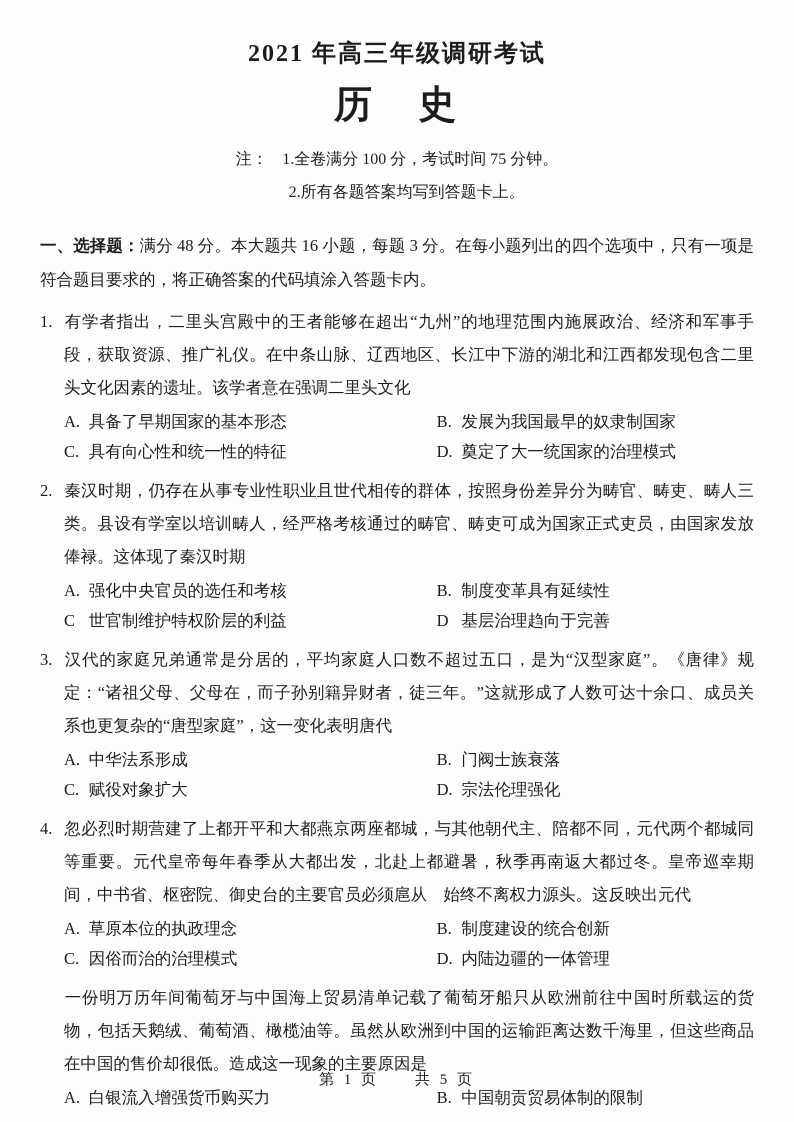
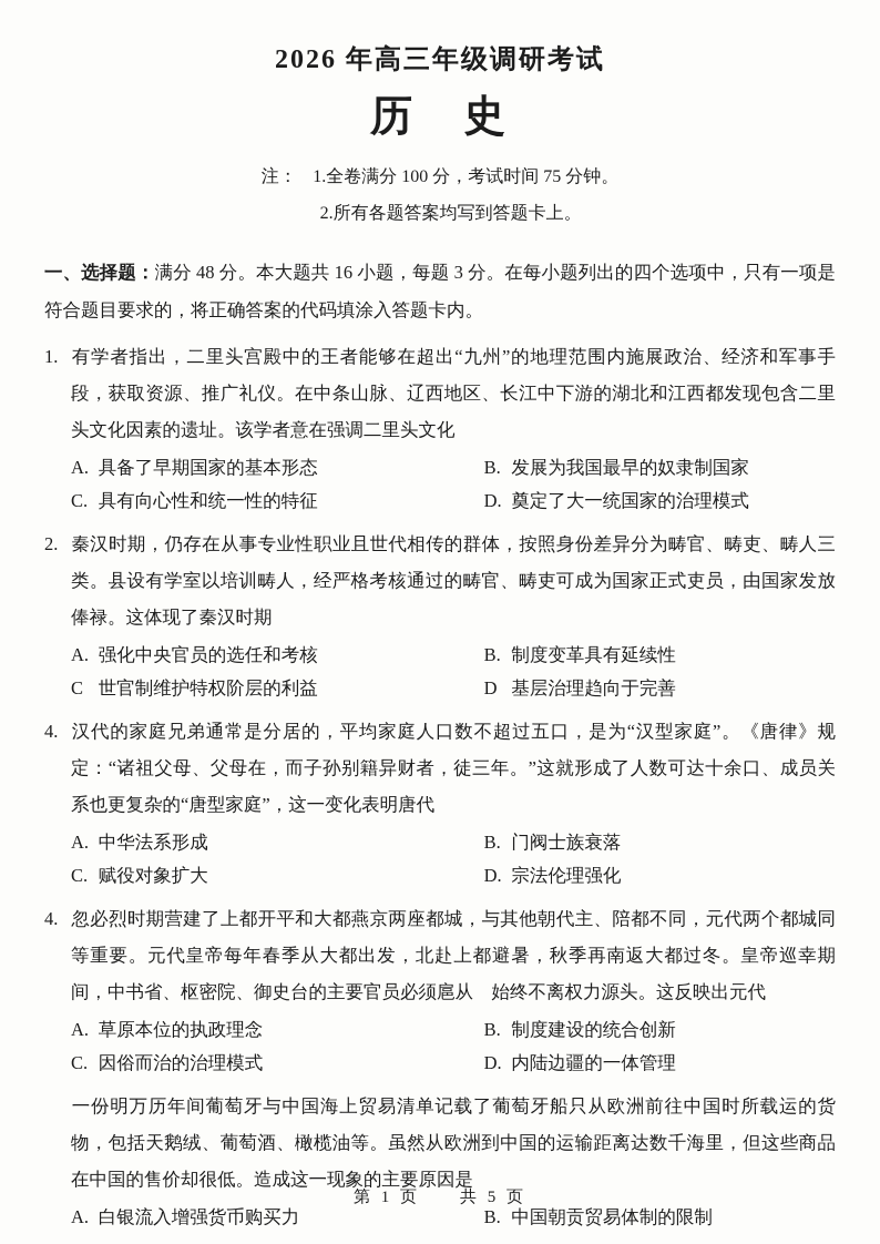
- 2021 年高三年级调研考试
+ 2026 年高三年级调研考试
  历 史
  注： 1.全卷满分 100 分，考试时间 75 分钟。
  2.所有各题答案均写到答题卡上。
  一、选择题：满分 48 分。本大题共 16 小题，每题 3 分。在每小题列出的四个选项中，只有一项是符合题目要求的，将正确答案的代码填涂入答题卡内。
  1. 有学者指出，二里头宫殿中的王者能够在超出“九州”的地理范围内施展政治、经济和军事手段，获取资源、推广礼仪。在中条山脉、辽西地区、长江中下游的湖北和江西都发现包含二里头文化因素的遗址。该学者意在强调二里头文化
  A. 具备了早期国家的基本形态
  B. 发展为我国最早的奴隶制国家
  C. 具有向心性和统一性的特征
  D. 奠定了大一统国家的治理模式
  2. 秦汉时期，仍存在从事专业性职业且世代相传的群体，按照身份差异分为畴官、畴吏、畴人三类。县设有学室以培训畴人，经严格考核通过的畴官、畴吏可成为国家正式吏员，由国家发放俸禄。这体现了秦汉时期
  A. 强化中央官员的选任和考核
  B. 制度变革具有延续性
  C 世官制维护特权阶层的利益
  D 基层治理趋向于完善
- 3. 汉代的家庭兄弟通常是分居的，平均家庭人口数不超过五口，是为“汉型家庭”。《唐律》规定：“诸祖父母、父母在，而子孙别籍异财者，徒三年。”这就形成了人数可达十余口、成员关系也更复杂的“唐型家庭”，这一变化表明唐代
+ 4. 汉代的家庭兄弟通常是分居的，平均家庭人口数不超过五口，是为“汉型家庭”。《唐律》规定：“诸祖父母、父母在，而子孙别籍异财者，徒三年。”这就形成了人数可达十余口、成员关系也更复杂的“唐型家庭”，这一变化表明唐代
  A. 中华法系形成
  B. 门阀士族衰落
  C. 赋役对象扩大
  D. 宗法伦理强化
  4. 忽必烈时期营建了上都开平和大都燕京两座都城，与其他朝代主、陪都不同，元代两个都城同等重要。元代皇帝每年春季从大都出发，北赴上都避暑，秋季再南返大都过冬。皇帝巡幸期间，中书省、枢密院、御史台的主要官员必须扈从 始终不离权力源头。这反映出元代
  A. 草原本位的执政理念
  B. 制度建设的统合创新
  C. 因俗而治的治理模式
  D. 内陆边疆的一体管理
  一份明万历年间葡萄牙与中国海上贸易清单记载了葡萄牙船只从欧洲前往中国时所载运的货物，包括天鹅绒、葡萄酒、橄榄油等。虽然从欧洲到中国的运输距离达数千海里，但这些商品在中国的售价却很低。造成这一现象的主要原因是
  A. 白银流入增强货币购买力
  B. 中国朝贡贸易体制的限制
  第 1 页 共 5 页
